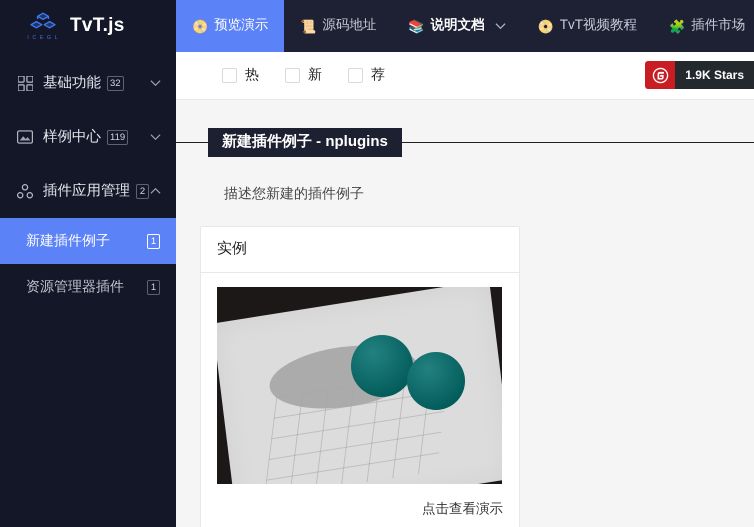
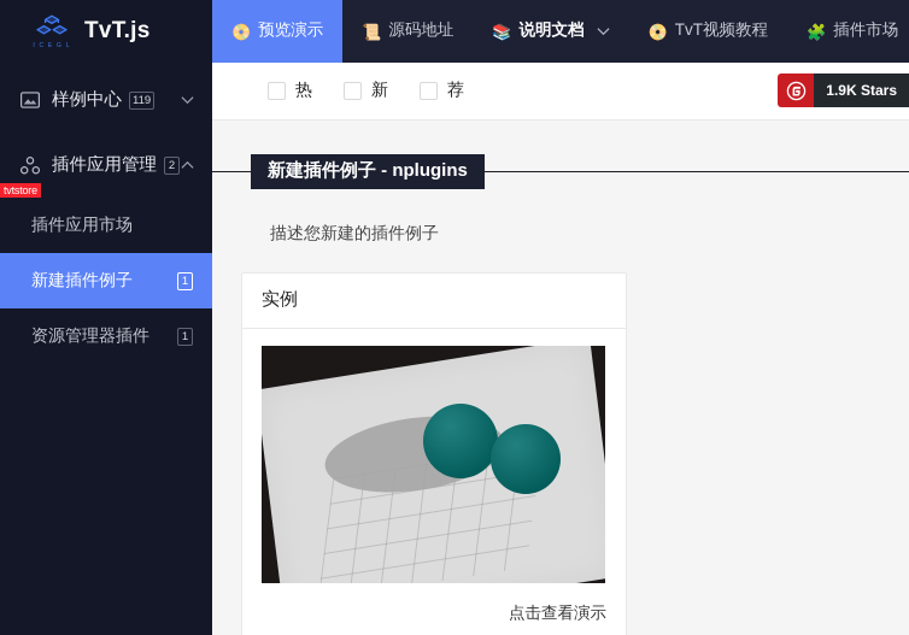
  TvT.js
- 基础功能
- 32
  样例中心
  119
  插件应用管理
  2
+ tvtstore
+ 插件应用市场
  新建插件例子
  1
  资源管理器插件
  1
  📀
  预览演示
  📜
  源码地址
  📚
  说明文档
  📀
  TvT视频教程
  🧩
  插件市场
  热
  新
  荐
  1.9K Stars
  新建插件例子 - nplugins
  描述您新建的插件例子
  实例
  点击查看演示
